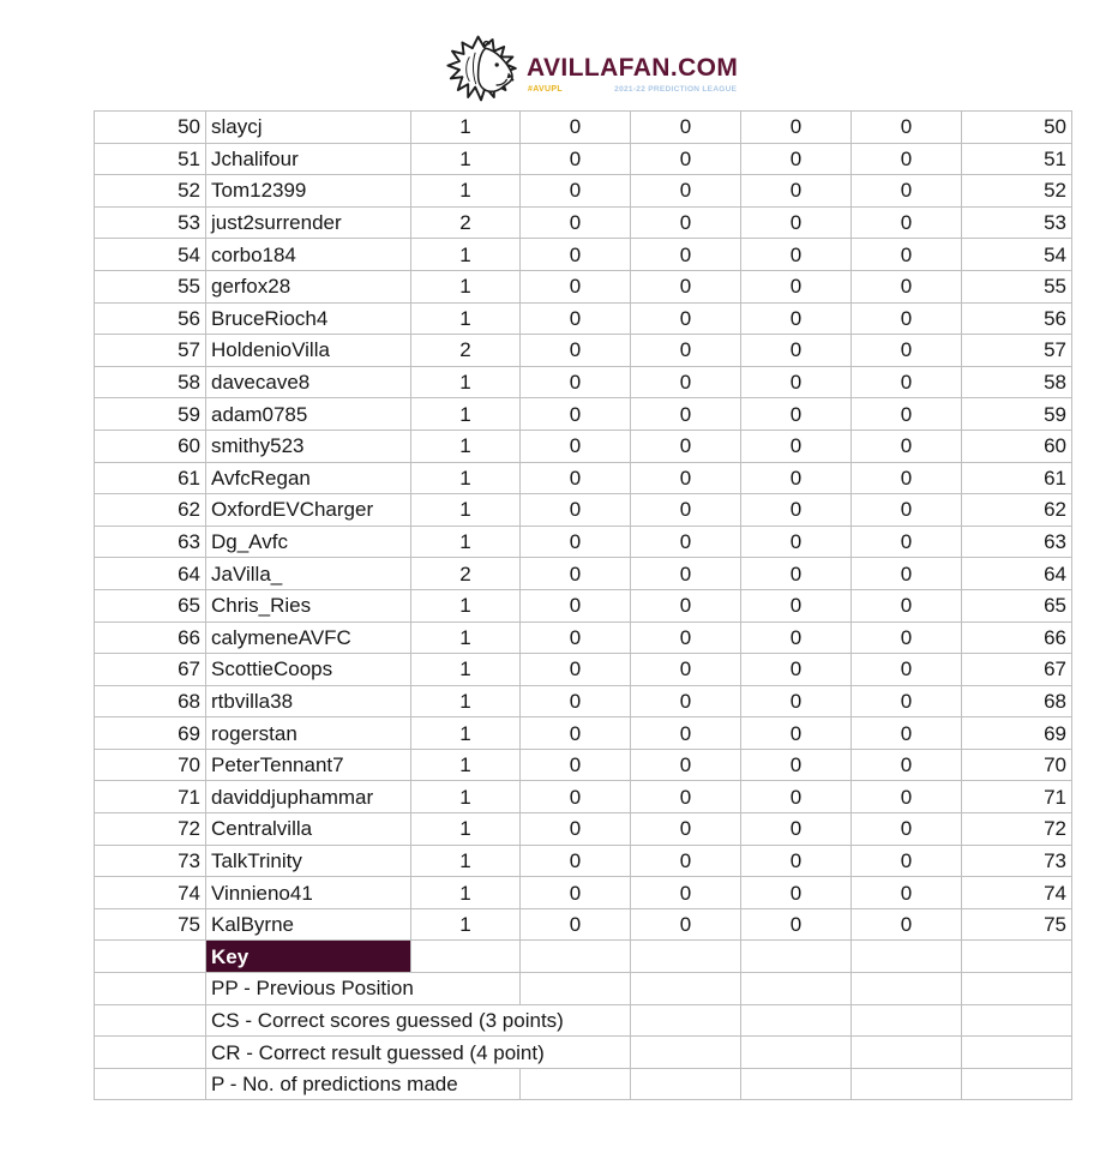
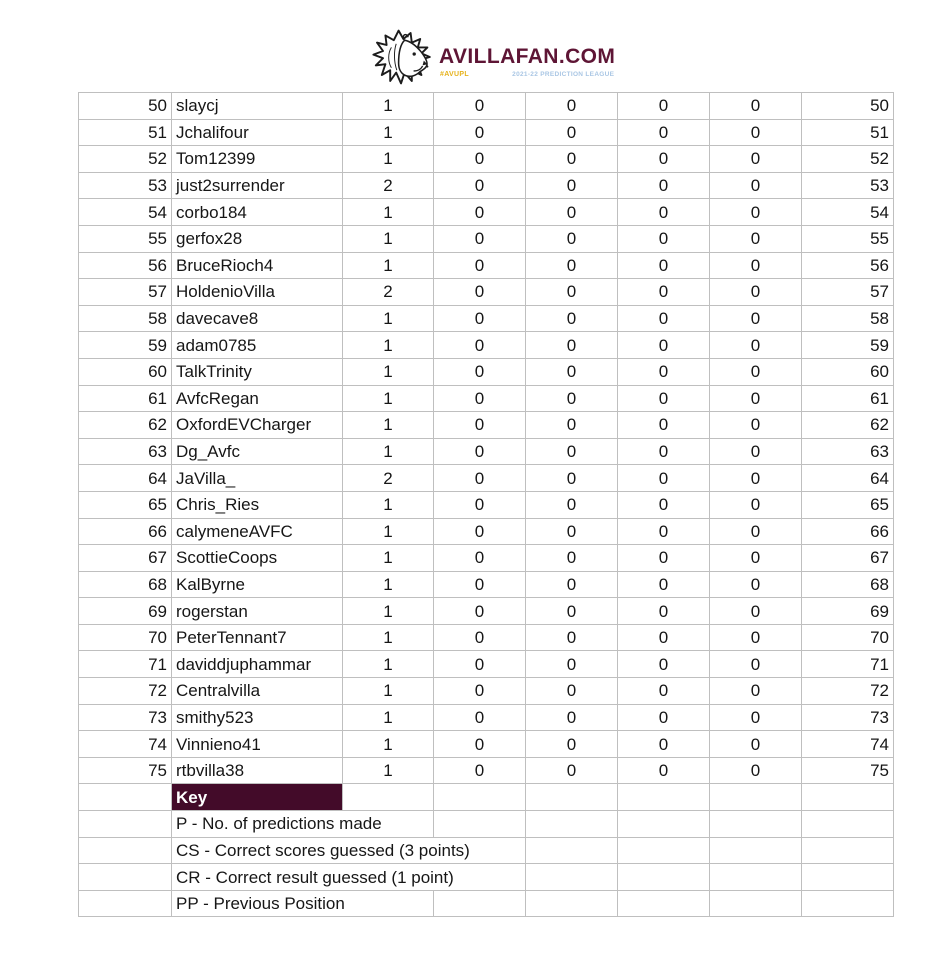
  AVILLAFAN.COM
  50	slaycj	1	0	0	0	0	50
  51	Jchalifour	1	0	0	0	0	51
  52	Tom12399	1	0	0	0	0	52
  53	just2surrender	2	0	0	0	0	53
  54	corbo184	1	0	0	0	0	54
  55	gerfox28	1	0	0	0	0	55
  56	BruceRioch4	1	0	0	0	0	56
  57	HoldenioVilla	2	0	0	0	0	57
  58	davecave8	1	0	0	0	0	58
  59	adam0785	1	0	0	0	0	59
- 60	smithy523	1	0	0	0	0	60
+ 60	TalkTrinity	1	0	0	0	0	60
  61	AvfcRegan	1	0	0	0	0	61
  62	OxfordEVCharger	1	0	0	0	0	62
  63	Dg_Avfc	1	0	0	0	0	63
  64	JaVilla_	2	0	0	0	0	64
  65	Chris_Ries	1	0	0	0	0	65
  66	calymeneAVFC	1	0	0	0	0	66
  67	ScottieCoops	1	0	0	0	0	67
- 68	rtbvilla38	1	0	0	0	0	68
+ 68	KalByrne	1	0	0	0	0	68
  69	rogerstan	1	0	0	0	0	69
  70	PeterTennant7	1	0	0	0	0	70
  71	daviddjuphammar	1	0	0	0	0	71
  72	Centralvilla	1	0	0	0	0	72
- 73	TalkTrinity	1	0	0	0	0	73
+ 73	smithy523	1	0	0	0	0	73
  74	Vinnieno41	1	0	0	0	0	74
- 75	KalByrne	1	0	0	0	0	75
+ 75	rtbvilla38	1	0	0	0	0	75
  	Key
- 	PP - Previous Position
+ 	P - No. of predictions made
  	CS - Correct scores guessed (3 points)
- 	CR - Correct result guessed (4 point)
+ 	CR - Correct result guessed (1 point)
- 	P - No. of predictions made
+ 	PP - Previous Position
